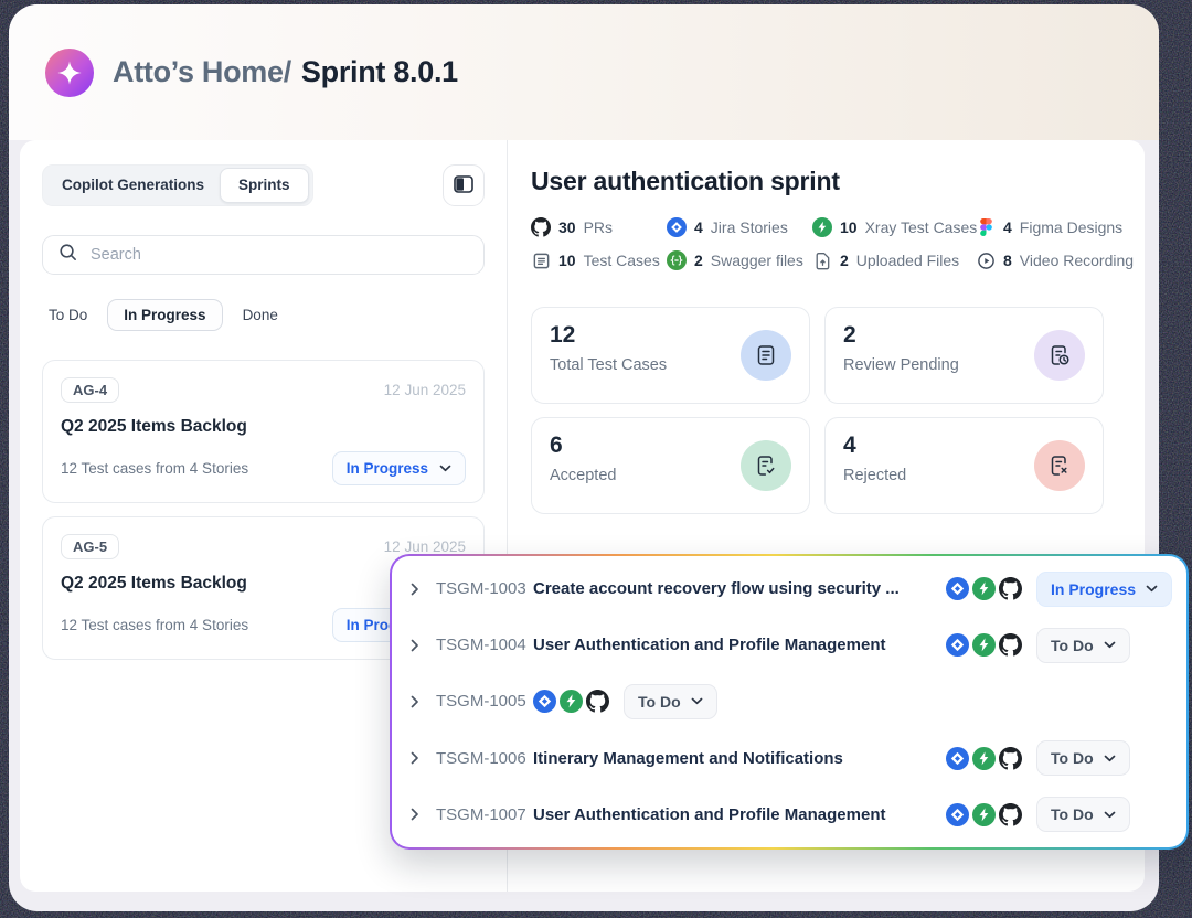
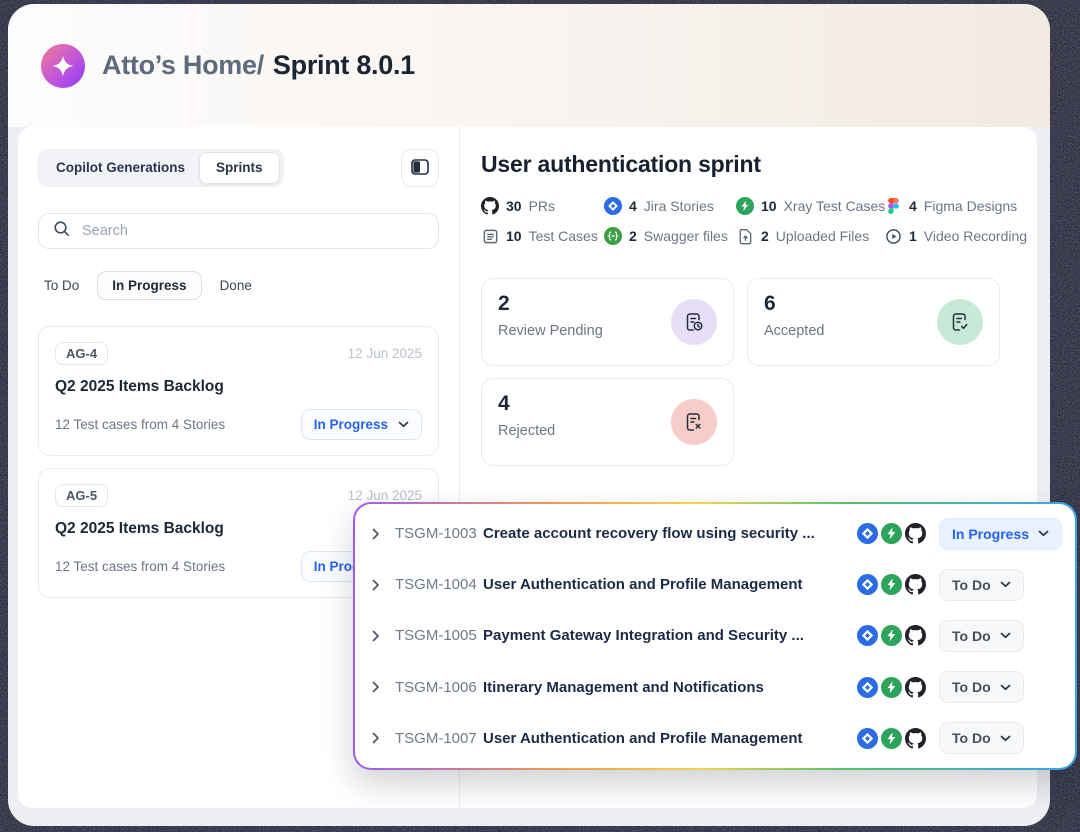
  Atto’s Home/
  Sprint 8.0.1
  Copilot Generations
  Sprints
  Search
  To Do
  In Progress
  Done
  AG-4
  12 Jun 2025
  Q2 2025 Items Backlog
  12 Test cases from 4 Stories
  In Progress
  AG-5
  12 Jun 2025
  Q2 2025 Items Backlog
  12 Test cases from 4 Stories
  User authentication sprint
  30
  PRs
  4
  Jira Stories
  10
  Xray Test Cases
  4
  Figma Designs
  10
  Test Cases
  2
  Swagger files
  2
  Uploaded Files
- 8
+ 1
  Video Recording
- 12
- Total Test Cases
  2
  Review Pending
  6
  Accepted
  4
  Rejected
  TSGM-1003
  Create account recovery flow using security ...
  In Progress
  TSGM-1004
  User Authentication and Profile Management
  To Do
  TSGM-1005
+ Payment Gateway Integration and Security ...
  To Do
  TSGM-1006
  Itinerary Management and Notifications
  To Do
  TSGM-1007
  User Authentication and Profile Management
  To Do
